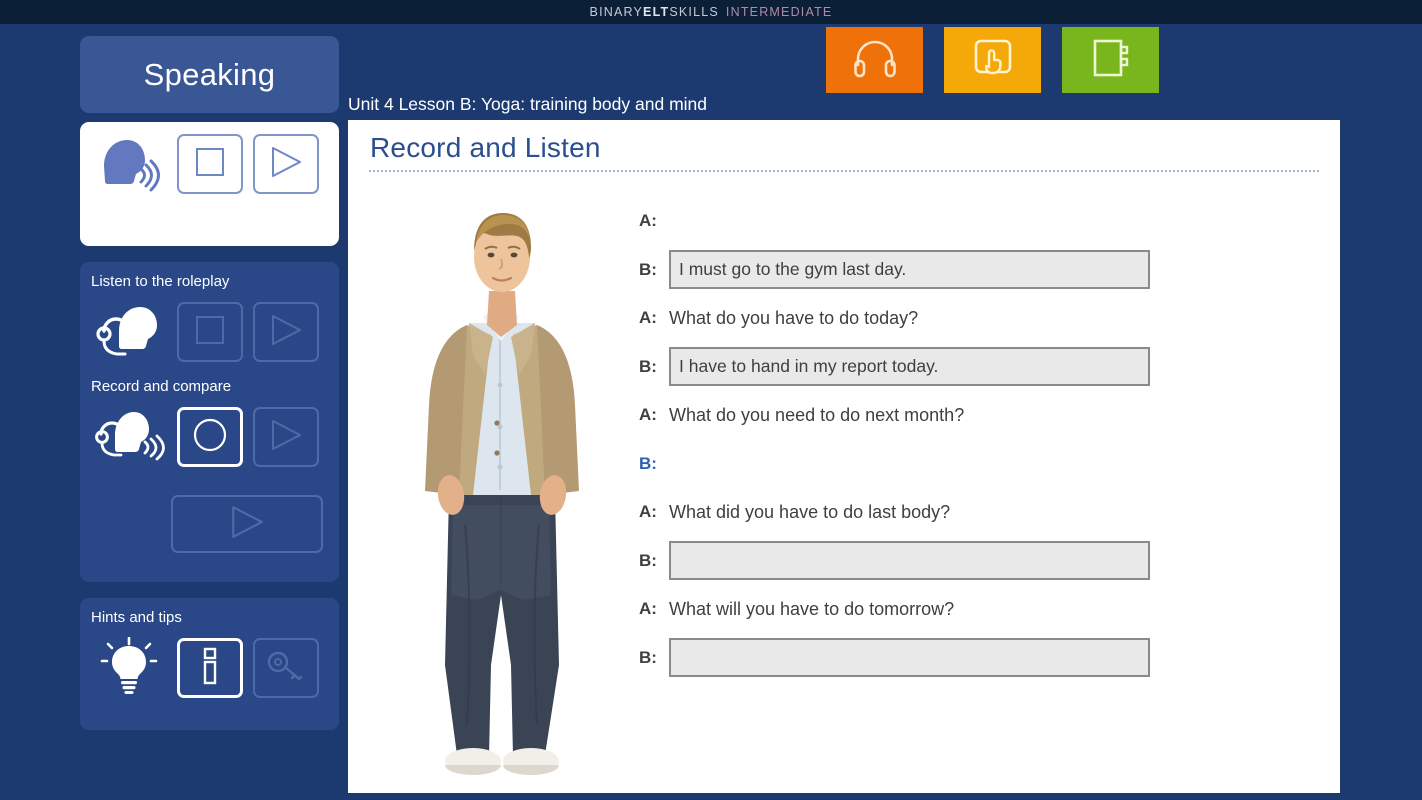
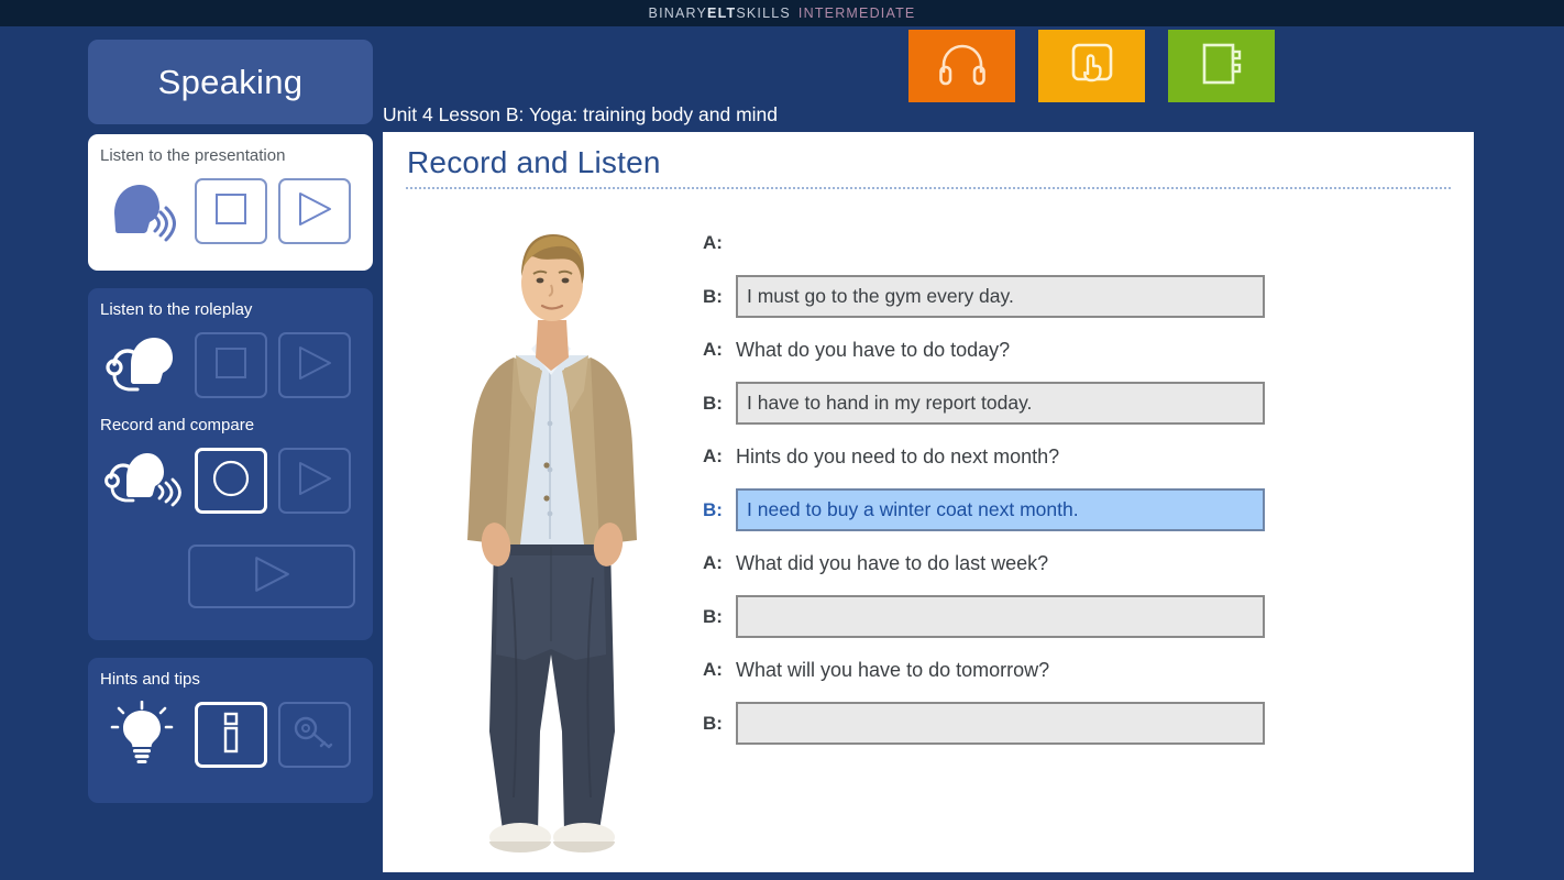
  BINARY
  ELT
  SKILLS
  INTERMEDIATE
  Speaking
  Unit 4 Lesson B: Yoga: training body and mind
+ Listen to the presentation
  Listen to the roleplay
  Record and compare
  Hints and tips
  Record and Listen
  A:
  B:
- I must go to the gym last day.
+ I must go to the gym every day.
  A:
  What do you have to do today?
  B:
  I have to hand in my report today.
  A:
- What do you need to do next month?
+ Hints do you need to do next month?
  B:
+ I need to buy a winter coat next month.
  A:
- What did you have to do last body?
+ What did you have to do last week?
  B:
  A:
  What will you have to do tomorrow?
  B:
